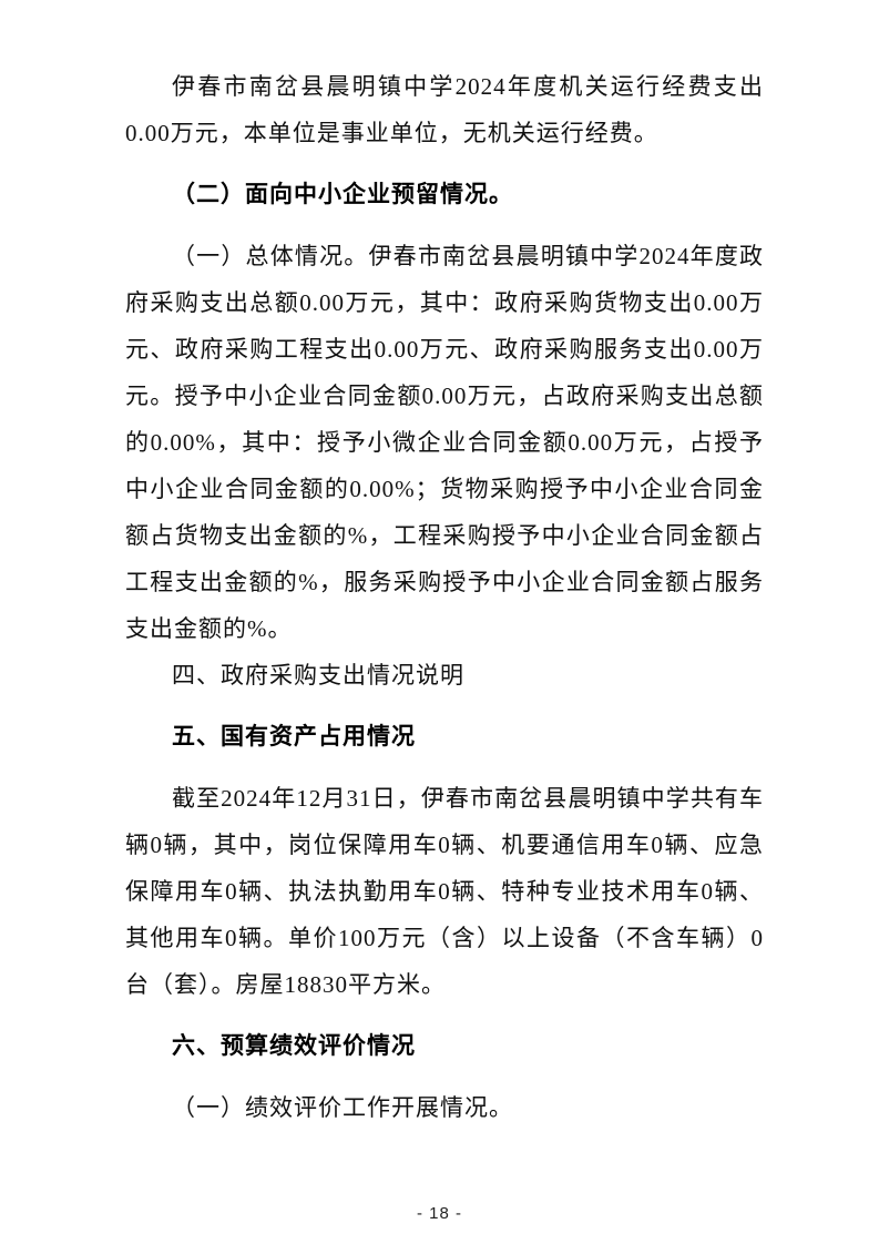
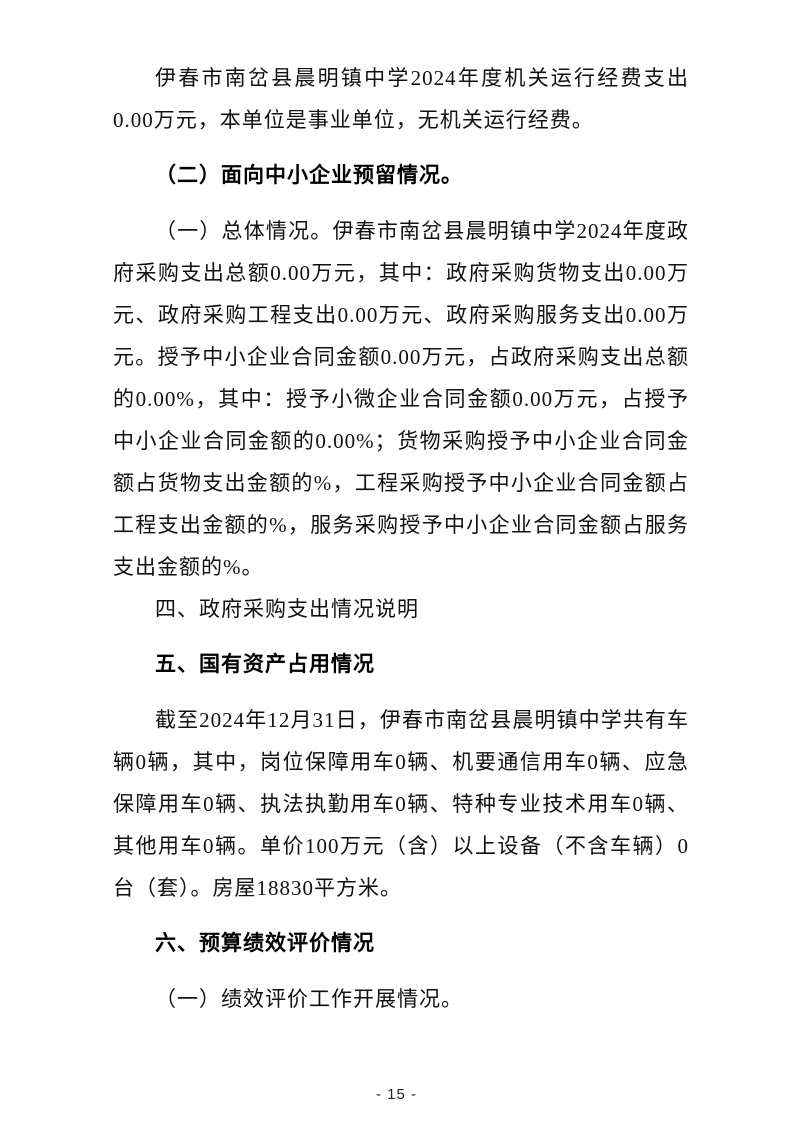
  伊春市南岔县晨明镇中学2024年度机关运行经费支出0.00万元，本单位是事业单位，无机关运行经费。
  （二）面向中小企业预留情况。
  （一）总体情况。伊春市南岔县晨明镇中学2024年度政府采购支出总额0.00万元，其中：政府采购货物支出0.00万元、政府采购工程支出0.00万元、政府采购服务支出0.00万元。授予中小企业合同金额0.00万元，占政府采购支出总额的0.00%，其中：授予小微企业合同金额0.00万元，占授予中小企业合同金额的0.00%；货物采购授予中小企业合同金额占货物支出金额的%，工程采购授予中小企业合同金额占工程支出金额的%，服务采购授予中小企业合同金额占服务支出金额的%。
  四、政府采购支出情况说明
  五、国有资产占用情况
  截至2024年12月31日，伊春市南岔县晨明镇中学共有车辆0辆，其中，岗位保障用车0辆、机要通信用车0辆、应急保障用车0辆、执法执勤用车0辆、特种专业技术用车0辆、其他用车0辆。单价100万元（含）以上设备（不含车辆）0台（套）。房屋18830平方米。
  六、预算绩效评价情况
  （一）绩效评价工作开展情况。
- - 18 -
+ - 15 -
